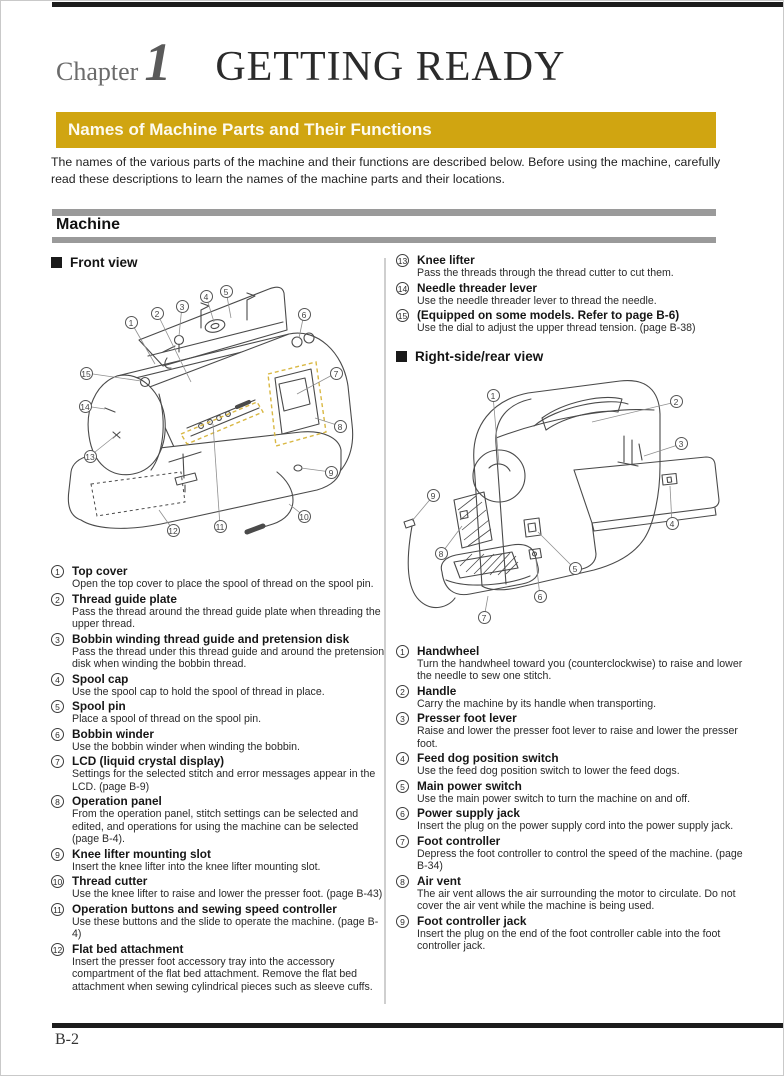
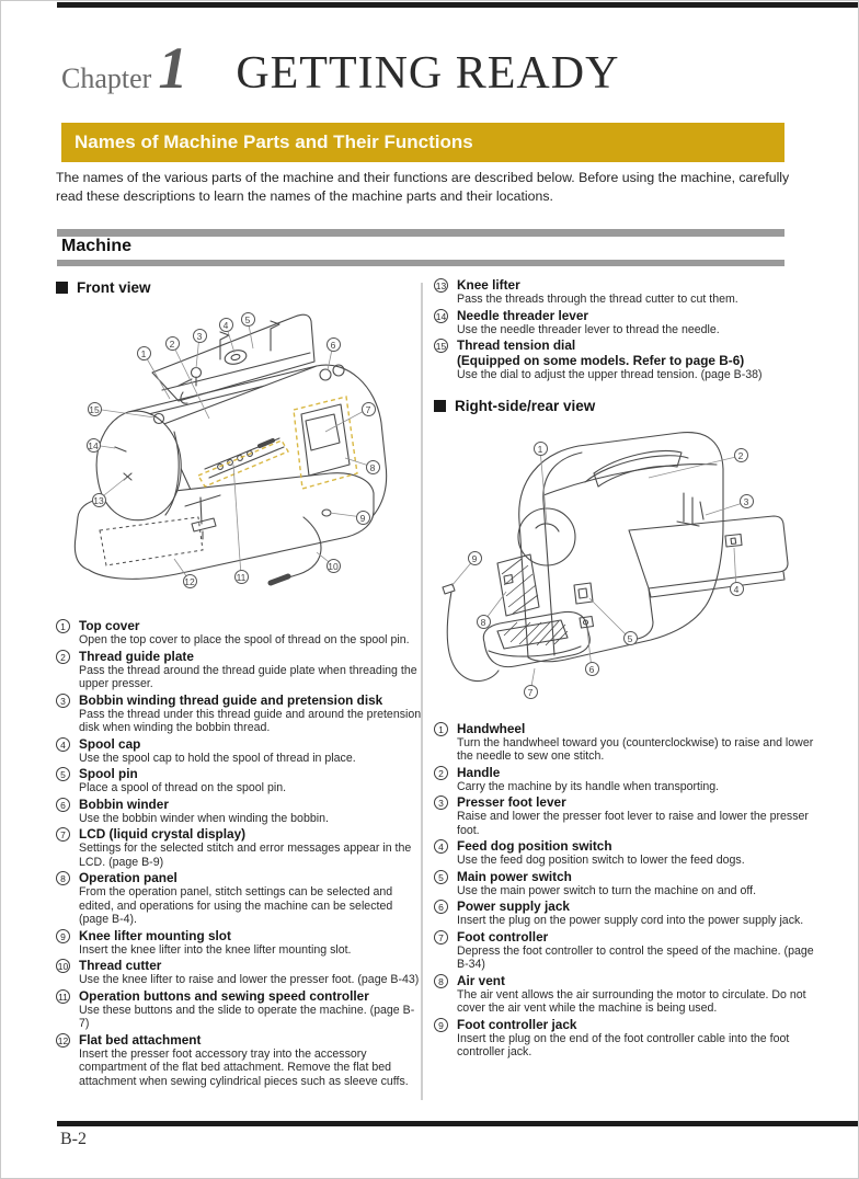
  Chapter
  1
  GETTING READY
  Names of Machine Parts and Their Functions
  The names of the various parts of the machine and their functions are described below. Before using the machine, carefully read these descriptions to learn the names of the machine parts and their locations.
  Machine
  Front view
  1
  2
  3
  4
  5
  6
  7
  8
  9
  10
  11
  12
  13
  14
  15
  1
  Top cover
  Open the top cover to place the spool of thread on the spool pin.
  2
  Thread guide plate
- Pass the thread around the thread guide plate when threading the upper thread.
+ Pass the thread around the thread guide plate when threading the upper presser.
  3
  Bobbin winding thread guide and pretension disk
  Pass the thread under this thread guide and around the pretension disk when winding the bobbin thread.
  4
  Spool cap
  Use the spool cap to hold the spool of thread in place.
  5
  Spool pin
  Place a spool of thread on the spool pin.
  6
  Bobbin winder
  Use the bobbin winder when winding the bobbin.
  7
  LCD (liquid crystal display)
  Settings for the selected stitch and error messages appear in the LCD. (page B-9)
  8
  Operation panel
  From the operation panel, stitch settings can be selected and edited, and operations for using the machine can be selected (page B-4).
  9
  Knee lifter mounting slot
  Insert the knee lifter into the knee lifter mounting slot.
  10
  Thread cutter
  Use the knee lifter to raise and lower the presser foot. (page B-43)
  11
  Operation buttons and sewing speed controller
- Use these buttons and the slide to operate the machine. (page B-4)
+ Use these buttons and the slide to operate the machine. (page B-7)
  12
  Flat bed attachment
  Insert the presser foot accessory tray into the accessory compartment of the flat bed attachment. Remove the flat bed attachment when sewing cylindrical pieces such as sleeve cuffs.
  13
  Knee lifter
  Pass the threads through the thread cutter to cut them.
  14
  Needle threader lever
  Use the needle threader lever to thread the needle.
  15
+ Thread tension dial
  (Equipped on some models. Refer to page B-6)
  Use the dial to adjust the upper thread tension. (page B-38)
  Right-side/rear view
  1
  2
  3
  4
  5
  6
  7
  8
  9
  1
  Handwheel
  Turn the handwheel toward you (counterclockwise) to raise and lower the needle to sew one stitch.
  2
  Handle
  Carry the machine by its handle when transporting.
  3
  Presser foot lever
  Raise and lower the presser foot lever to raise and lower the presser foot.
  4
  Feed dog position switch
  Use the feed dog position switch to lower the feed dogs.
  5
  Main power switch
  Use the main power switch to turn the machine on and off.
  6
  Power supply jack
  Insert the plug on the power supply cord into the power supply jack.
  7
  Foot controller
  Depress the foot controller to control the speed of the machine. (page B-34)
  8
  Air vent
  The air vent allows the air surrounding the motor to circulate. Do not cover the air vent while the machine is being used.
  9
  Foot controller jack
  Insert the plug on the end of the foot controller cable into the foot controller jack.
  B-2
